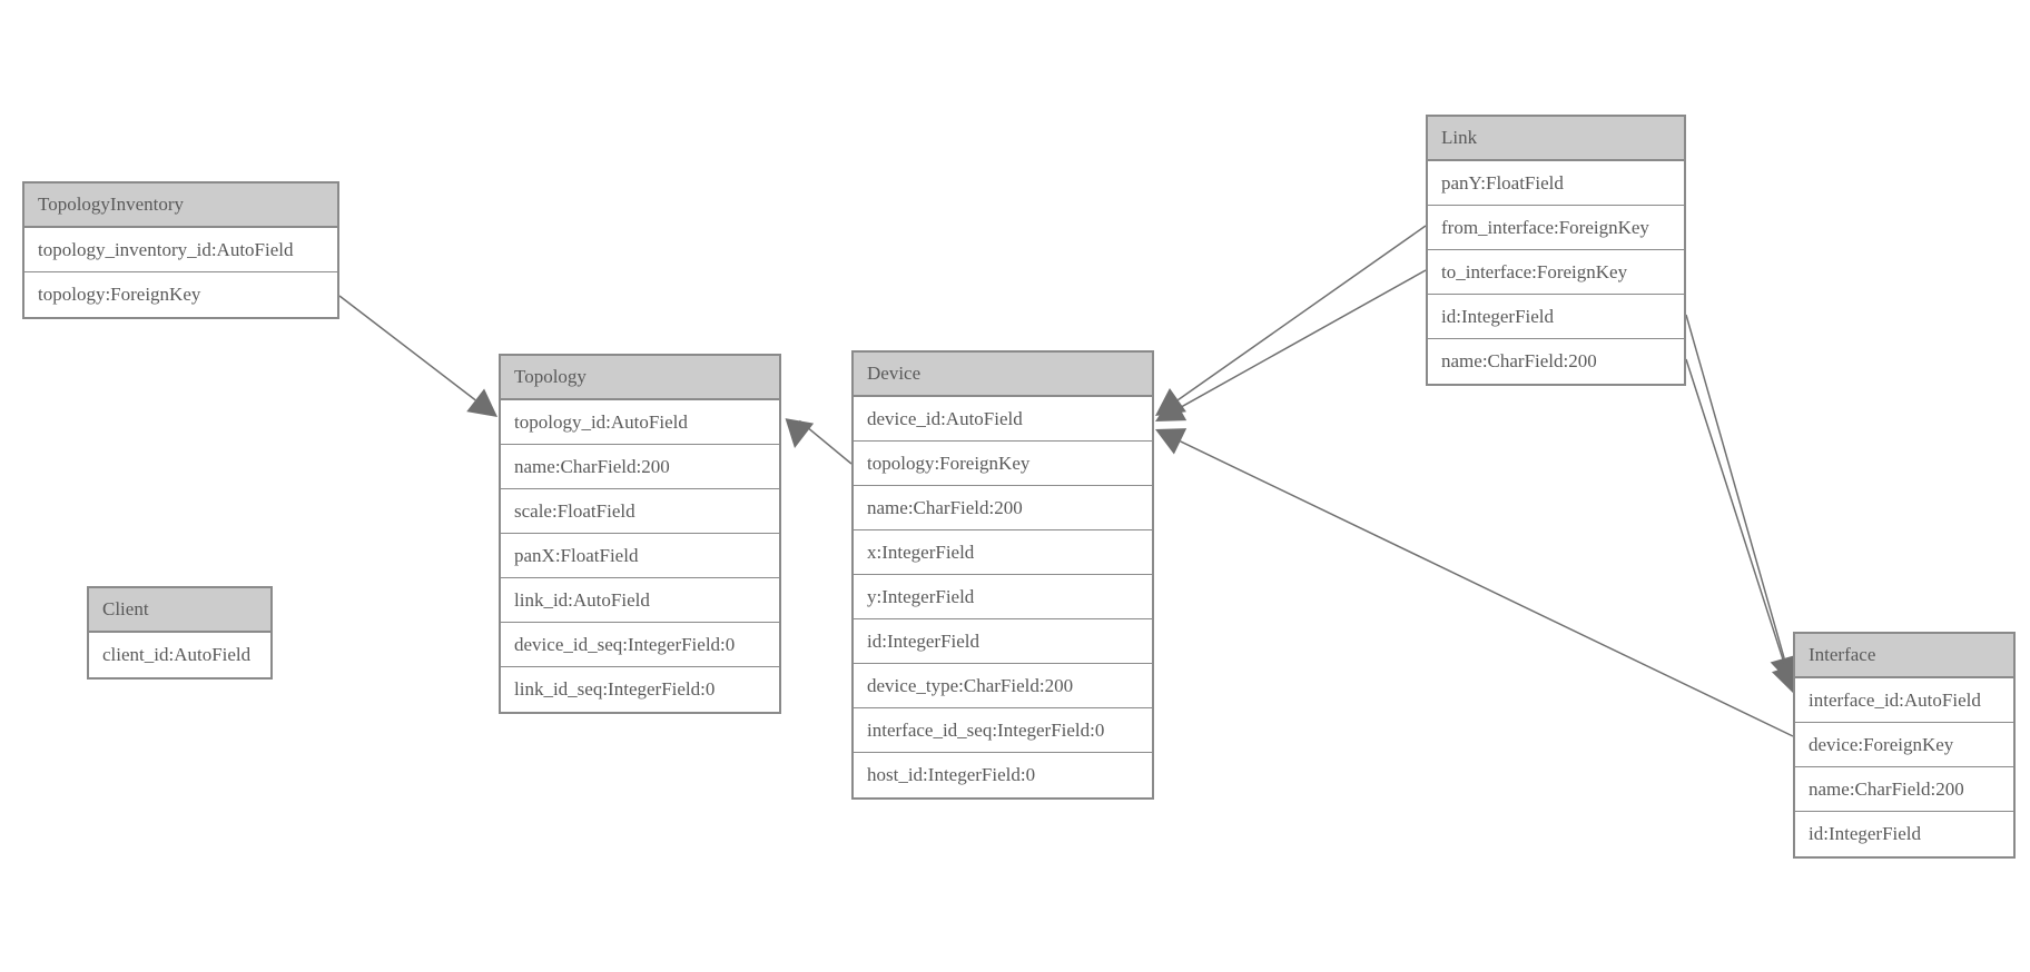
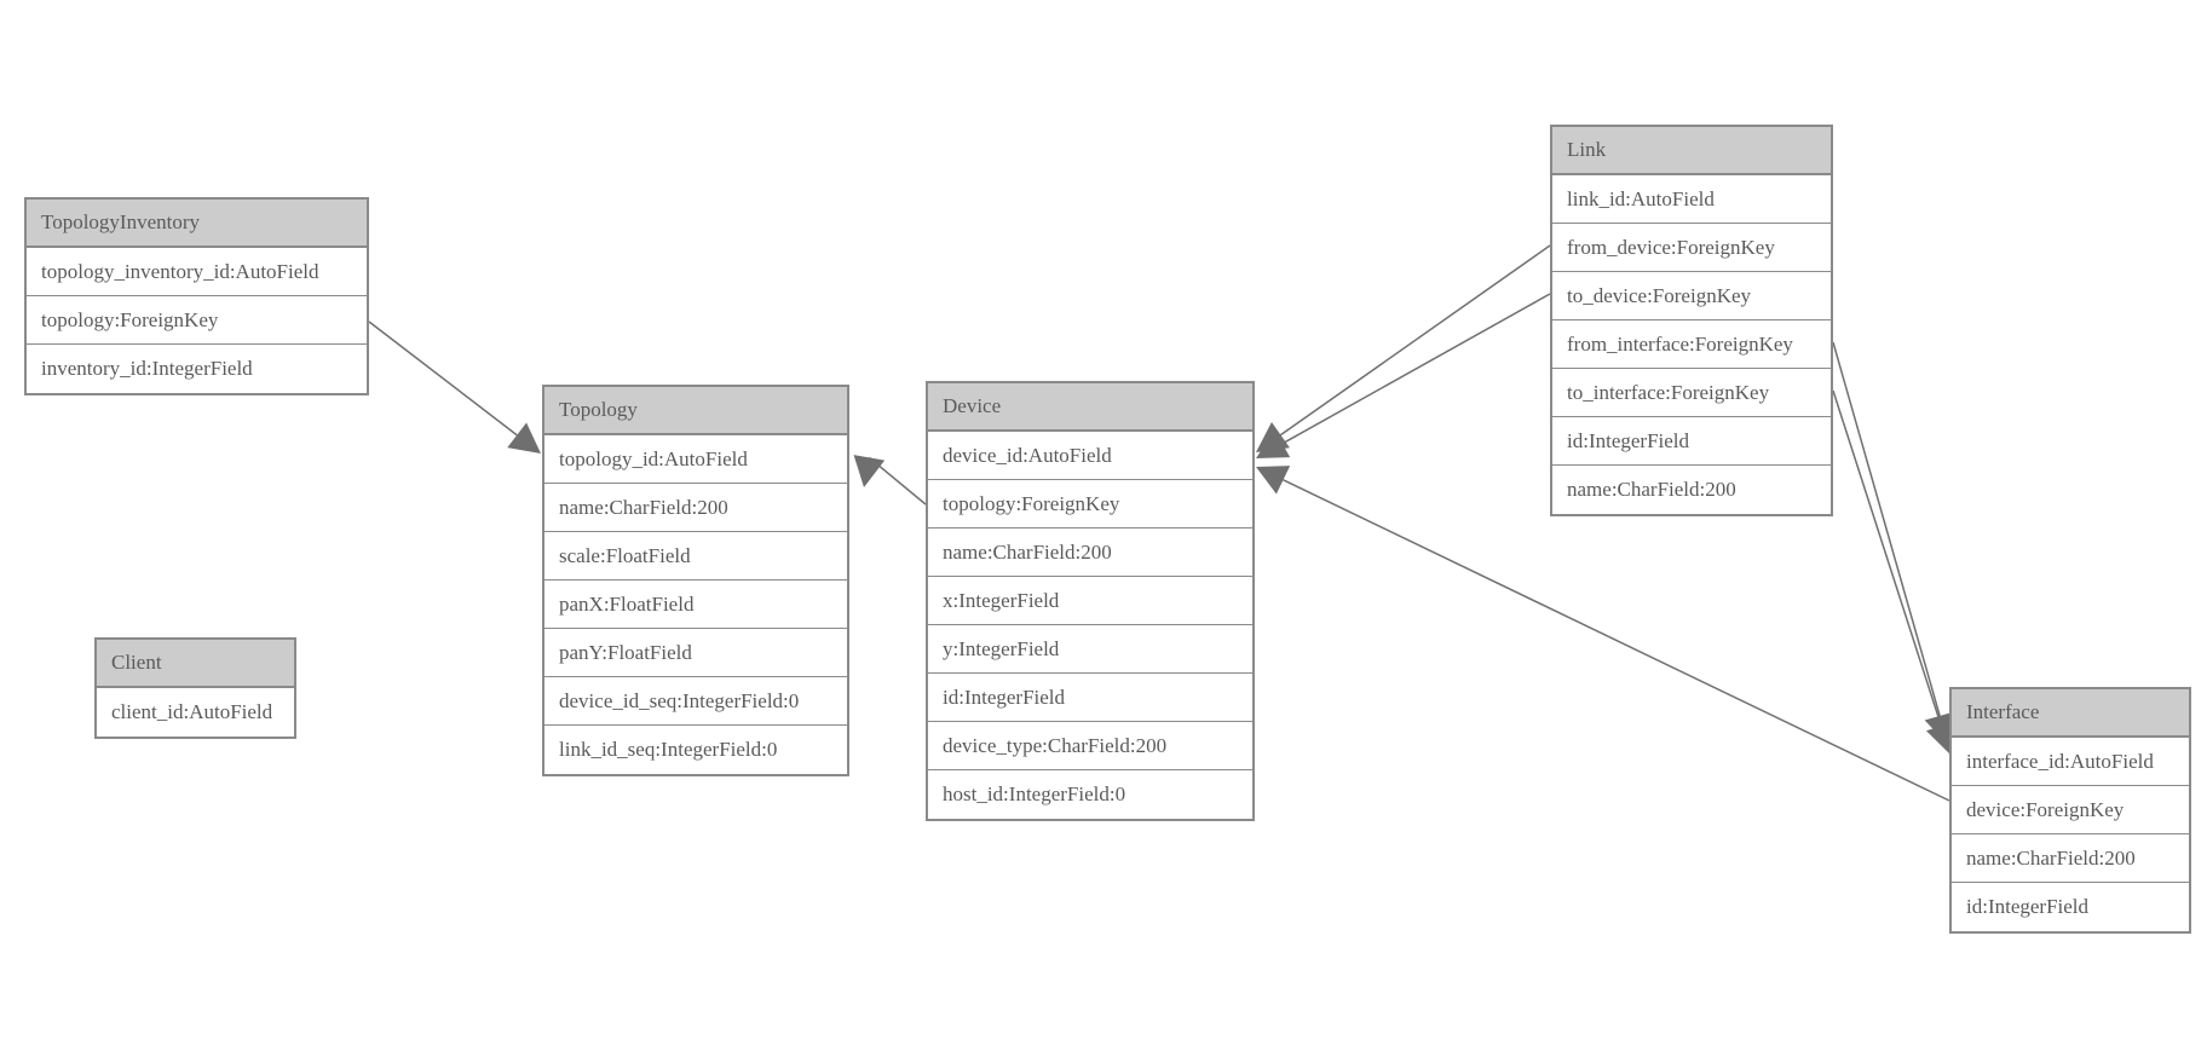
  TopologyInventory
  topology_inventory_id:AutoField
  topology:ForeignKey
+ inventory_id:IntegerField
  Topology
  topology_id:AutoField
  name:CharField:200
  scale:FloatField
  panX:FloatField
- link_id:AutoField
+ panY:FloatField
  device_id_seq:IntegerField:0
  link_id_seq:IntegerField:0
  Client
  client_id:AutoField
  Device
  device_id:AutoField
  topology:ForeignKey
  name:CharField:200
  x:IntegerField
  y:IntegerField
  id:IntegerField
  device_type:CharField:200
- interface_id_seq:IntegerField:0
  host_id:IntegerField:0
  Link
- panY:FloatField
+ link_id:AutoField
+ from_device:ForeignKey
+ to_device:ForeignKey
  from_interface:ForeignKey
  to_interface:ForeignKey
  id:IntegerField
  name:CharField:200
  Interface
  interface_id:AutoField
  device:ForeignKey
  name:CharField:200
  id:IntegerField
